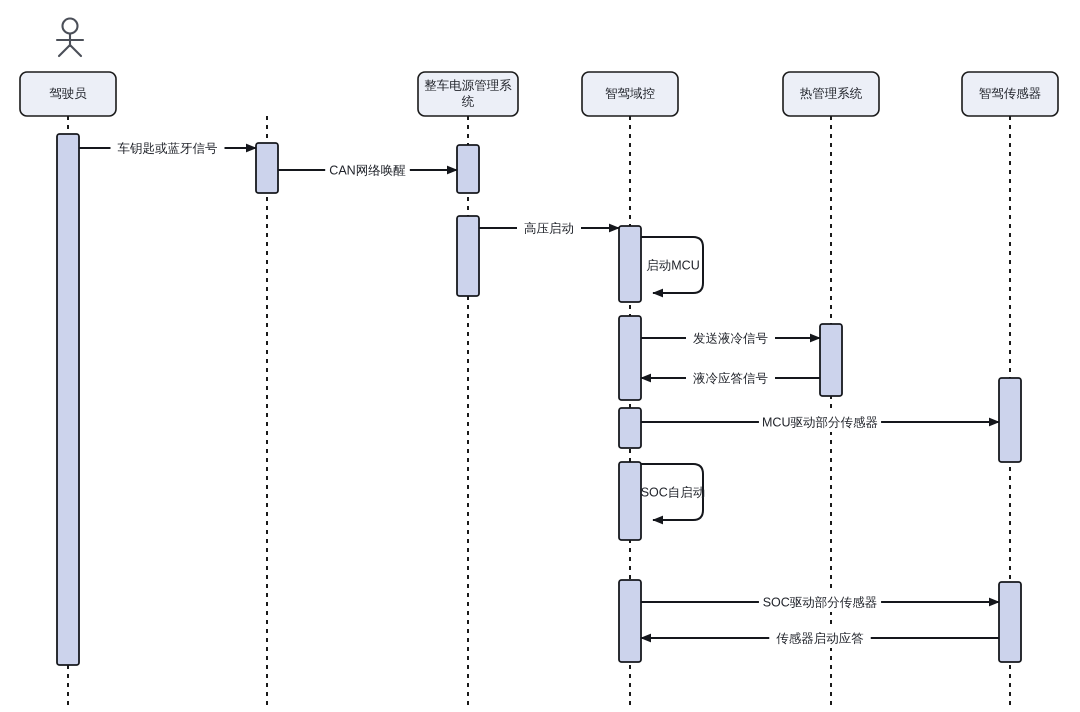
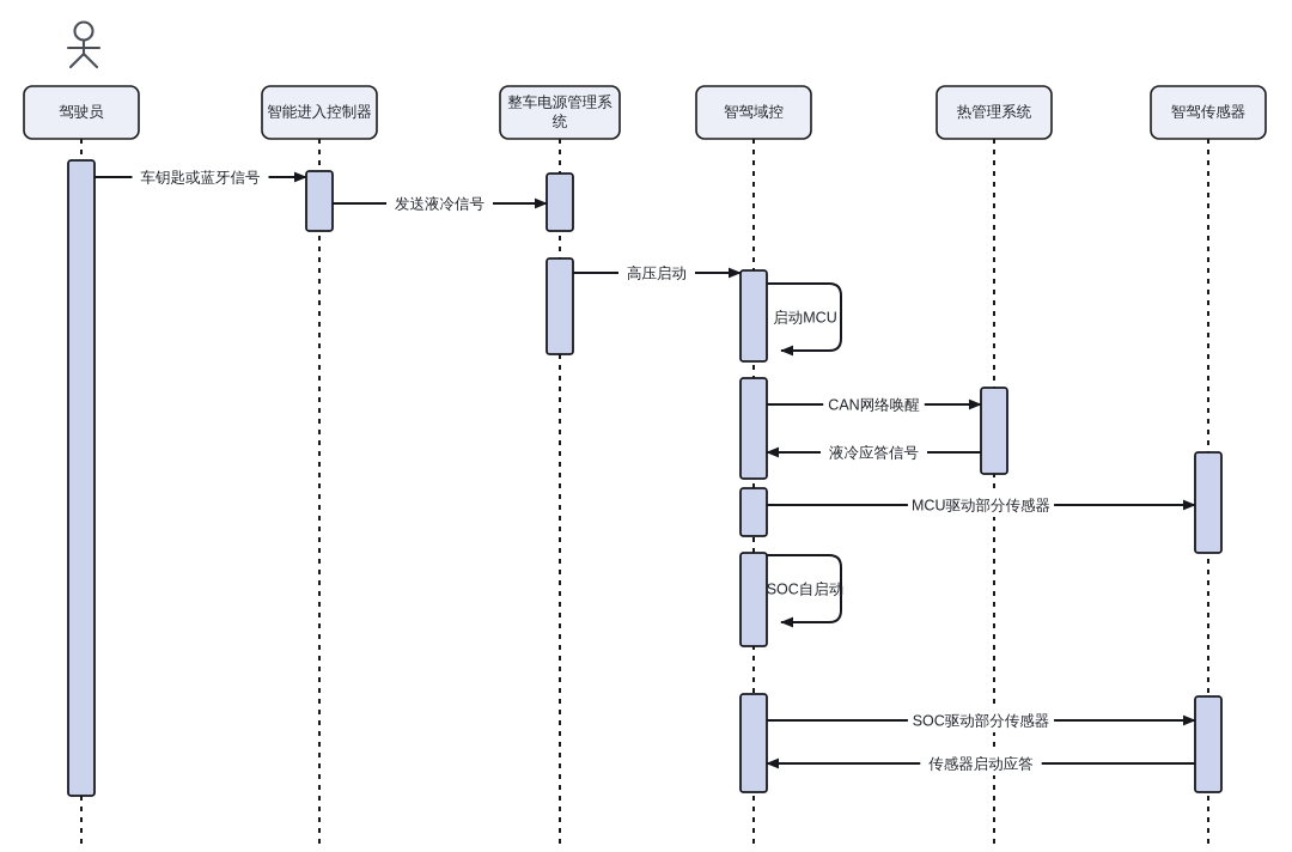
  车钥匙或蓝牙信号
- CAN网络唤醒
+ 发送液冷信号
  高压启动
  启动MCU
- 发送液冷信号
+ CAN网络唤醒
  液冷应答信号
  MCU驱动部分传感器
  SOC自启动
  SOC驱动部分传感器
  传感器启动应答
  驾驶员
+ 智能进入控制器
  整车电源管理系
  统
  智驾域控
  热管理系统
  智驾传感器
